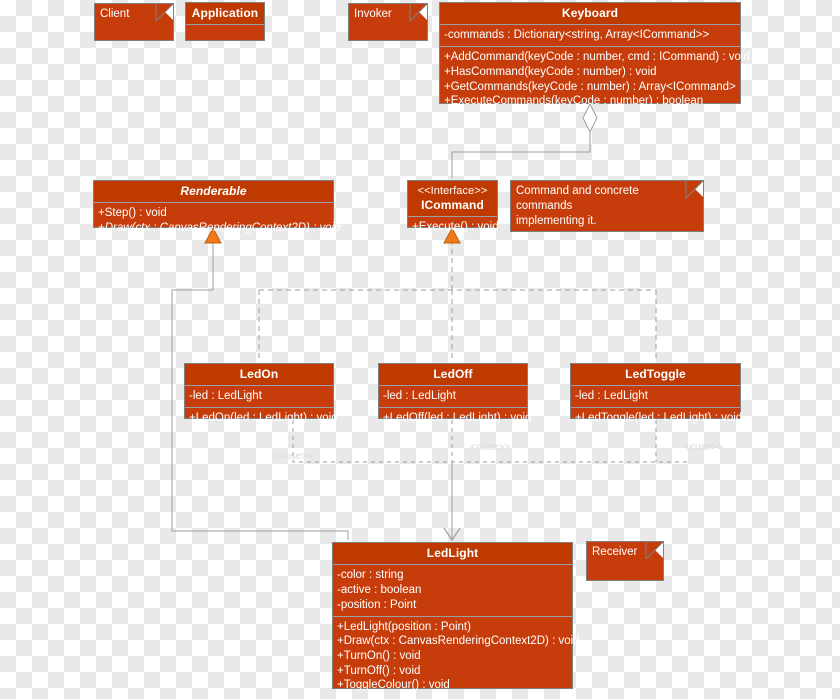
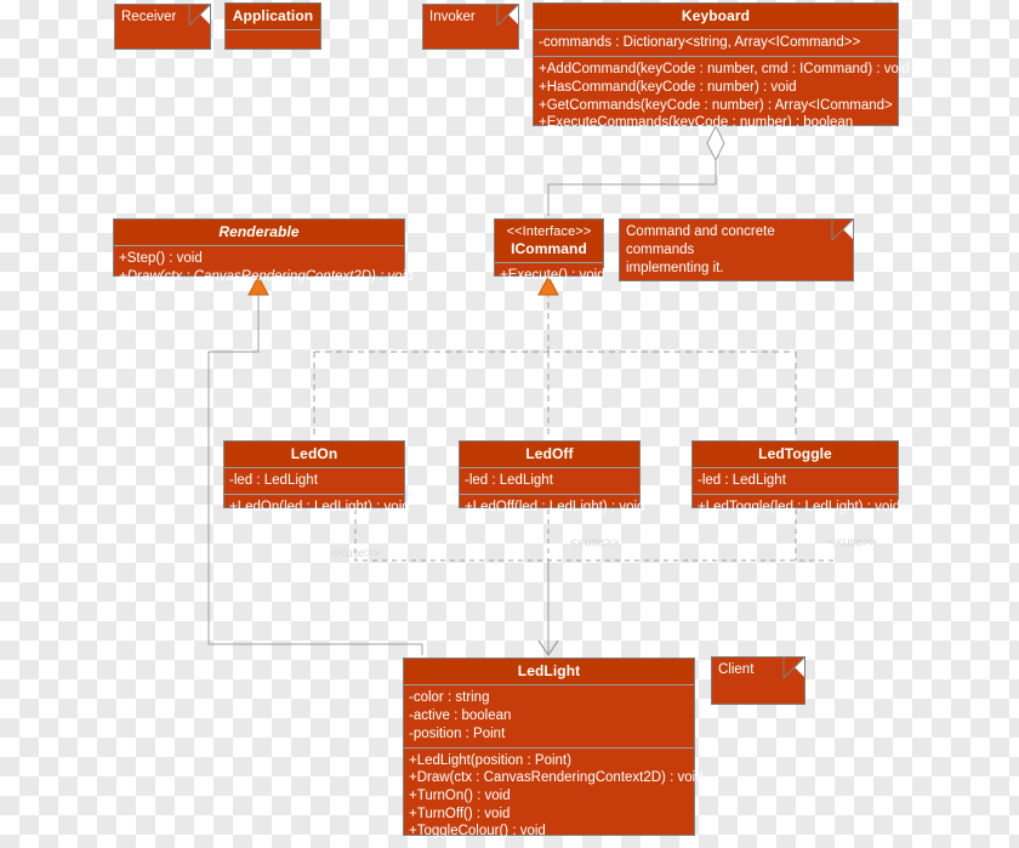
- Client
+ Receiver
  Invoker
  Command and concrete commands
  implementing it.
- Receiver
+ Client
  Application
  Keyboard
  -commands : Dictionary<string, Array<ICommand>>
  +AddCommand(keyCode : number, cmd : ICommand) : void
  +HasCommand(keyCode : number) : void
  +GetCommands(keyCode : number) : Array<ICommand>
  +ExecuteCommands(keyCode : number) : boolean
  Renderable
  +Step() : void
  +Draw(ctx : CanvasRenderingContext2D) : void
  <<Interface>>
  ICommand
  +Execute() : void
  LedOn
  -led : LedLight
  +LedOn(led : LedLight) : void
  LedOff
  -led : LedLight
  +LedOff(led : LedLight) : void
  LedToggle
  -led : LedLight
  +LedToggle(led : LedLight) : void
  LedLight
  -color : string
  -active : boolean
  -position : Point
  +LedLight(position : Point)
  +Draw(ctx : CanvasRenderingContext2D) : void
  +TurnOn() : void
  +TurnOff() : void
  +ToggleColour() : void
  <<use>>
  <<use>>
  <<use>>
